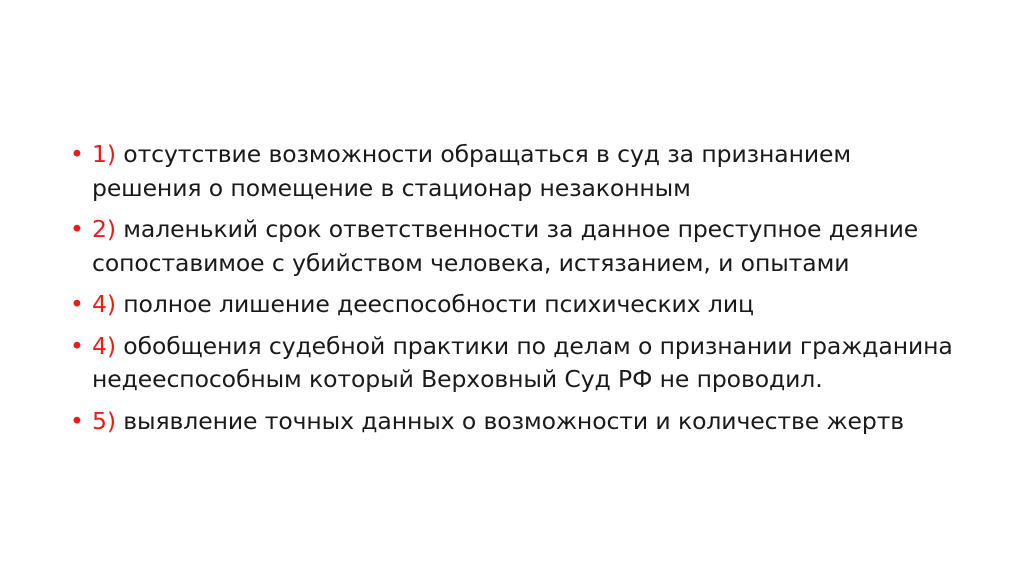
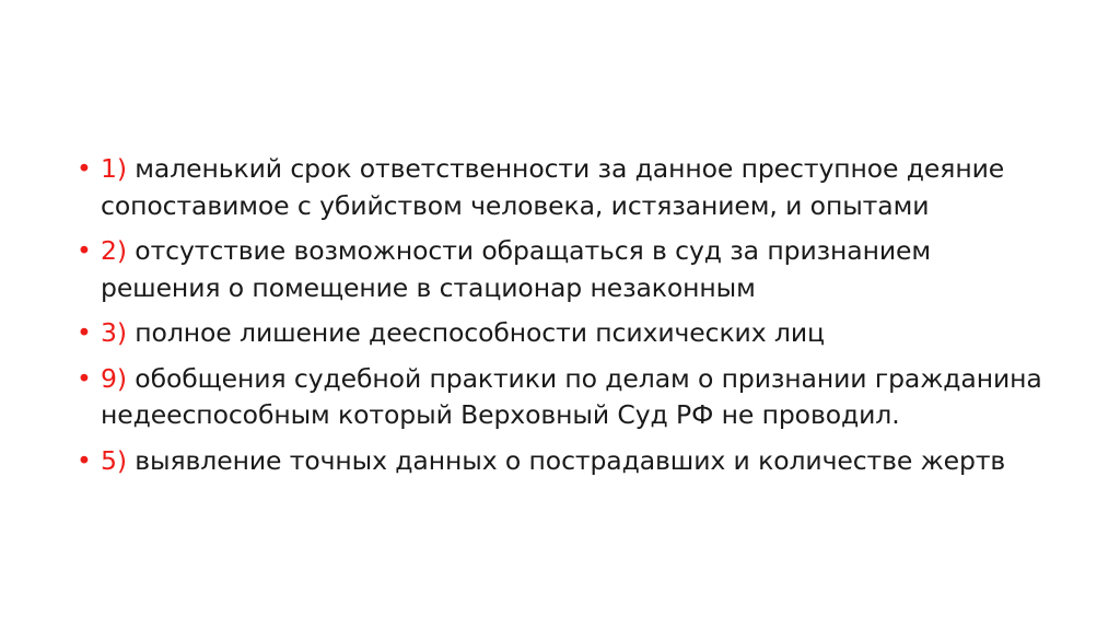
  •
- 1) отсутствие возможности обращаться в суд за признанием решения о помещение в стационар незаконным
+ 1) маленький срок ответственности за данное преступное деяние сопоставимое с убийством человека, истязанием, и опытами
  •
- 2) маленький срок ответственности за данное преступное деяние сопоставимое с убийством человека, истязанием, и опытами
+ 2) отсутствие возможности обращаться в суд за признанием решения о помещение в стационар незаконным
  •
- 4) полное лишение дееспособности психических лиц
+ 3) полное лишение дееспособности психических лиц
  •
- 4) обобщения судебной практики по делам о признании гражданина недееспособным который Верховный Суд РФ не проводил.
+ 9) обобщения судебной практики по делам о признании гражданина недееспособным который Верховный Суд РФ не проводил.
  •
- 5) выявление точных данных о возможности и количестве жертв
+ 5) выявление точных данных о пострадавших и количестве жертв
